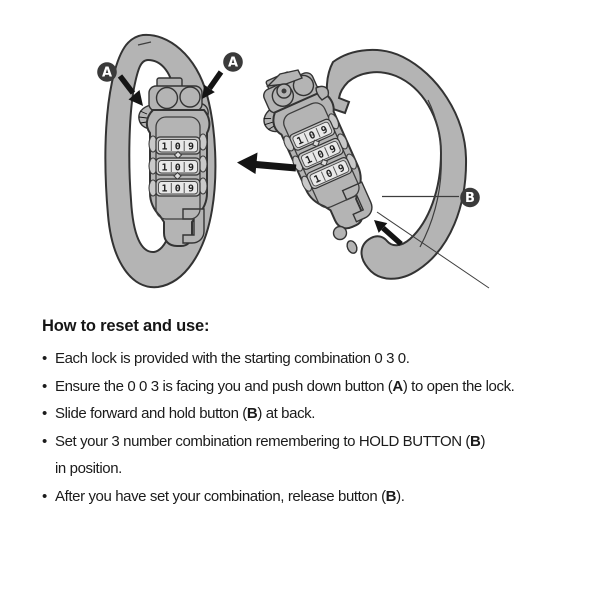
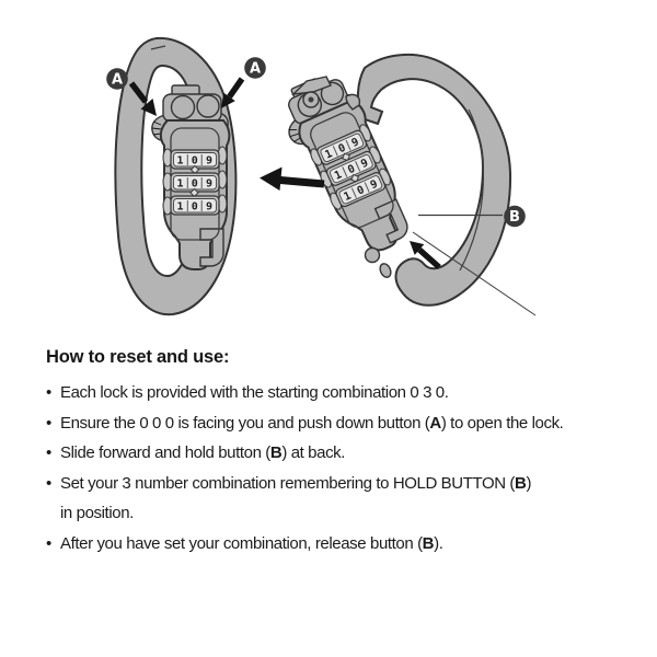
  A
  A
  B
  How to reset and use:
  • Each lock is provided with the starting combination 0 3 0.
- • Ensure the 0 0 3 is facing you and push down button (A) to open the lock.
+ • Ensure the 0 0 0 is facing you and push down button (A) to open the lock.
  • Slide forward and hold button (B) at back.
  • Set your 3 number combination remembering to HOLD BUTTON (B)
  in position.
  • After you have set your combination, release button (B).
